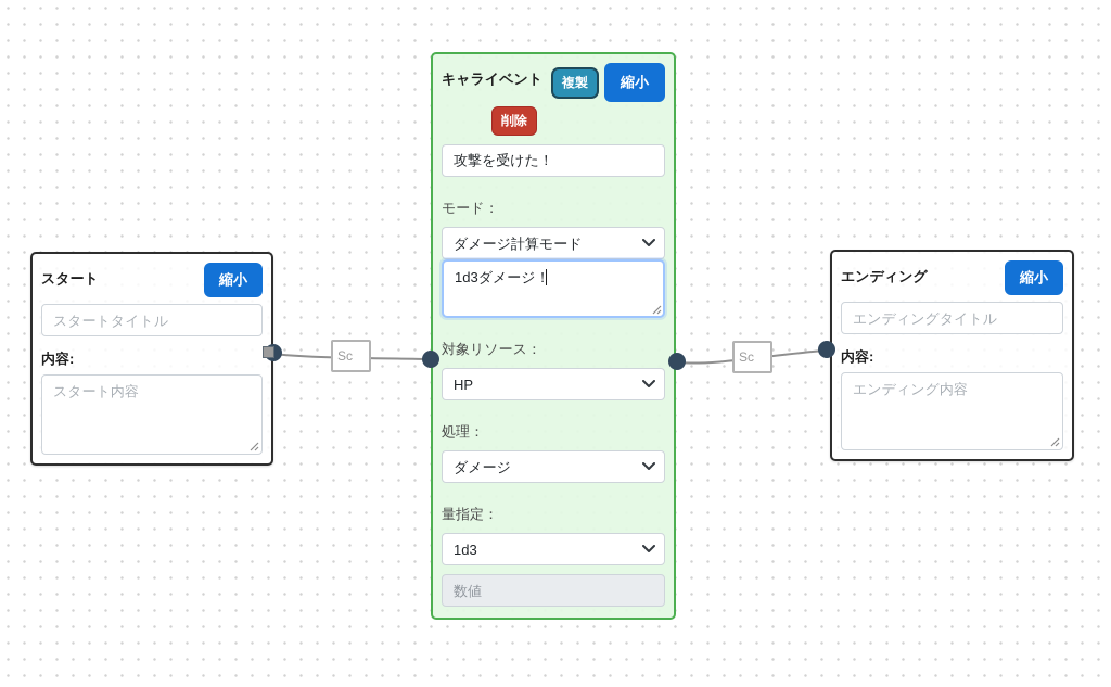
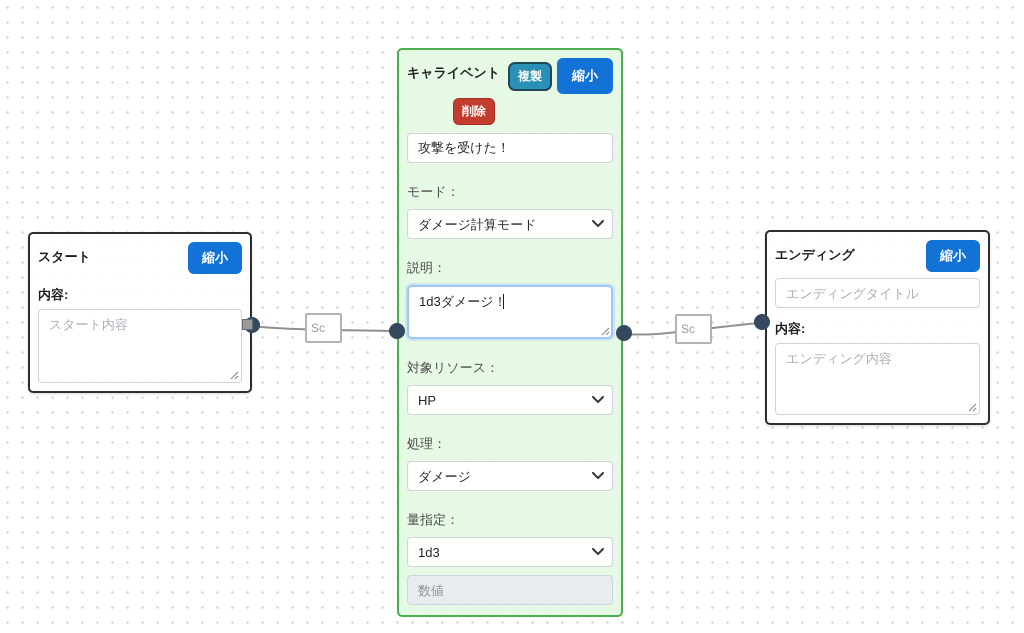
  Sc
  Sc
  スタート
  縮小
- スタートタイトル
  内容:
  スタート内容
  キャライベント
  複製
  縮小
  削除
  攻撃を受けた！
  モード：
  ダメージ計算モード
+ 説明：
  1d3ダメージ！
  対象リソース：
  HP
  処理：
  ダメージ
  量指定：
  1d3
  数値
  エンディング
  縮小
  エンディングタイトル
  内容:
  エンディング内容
